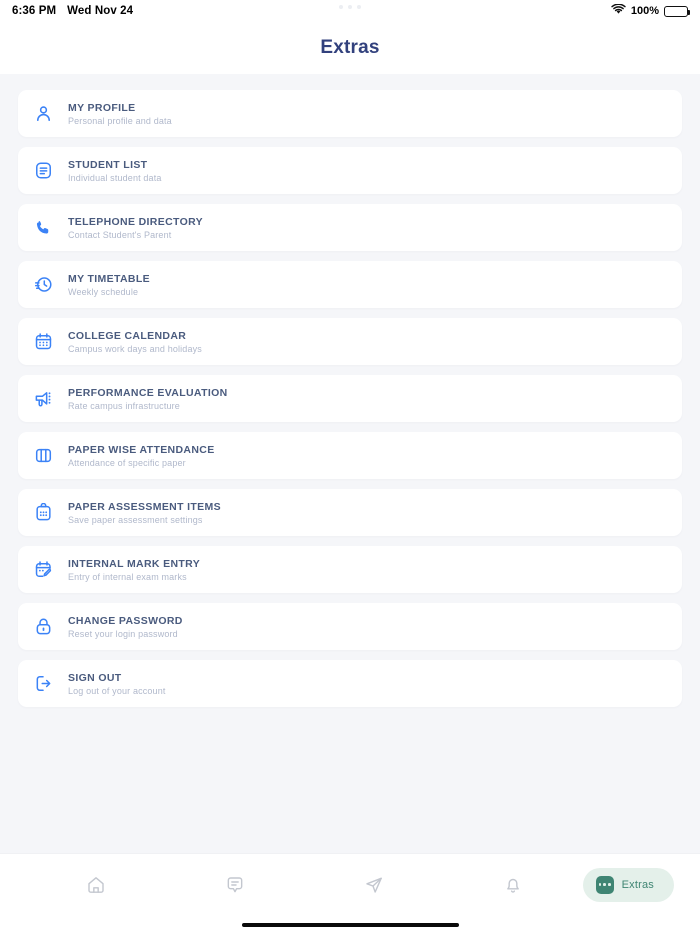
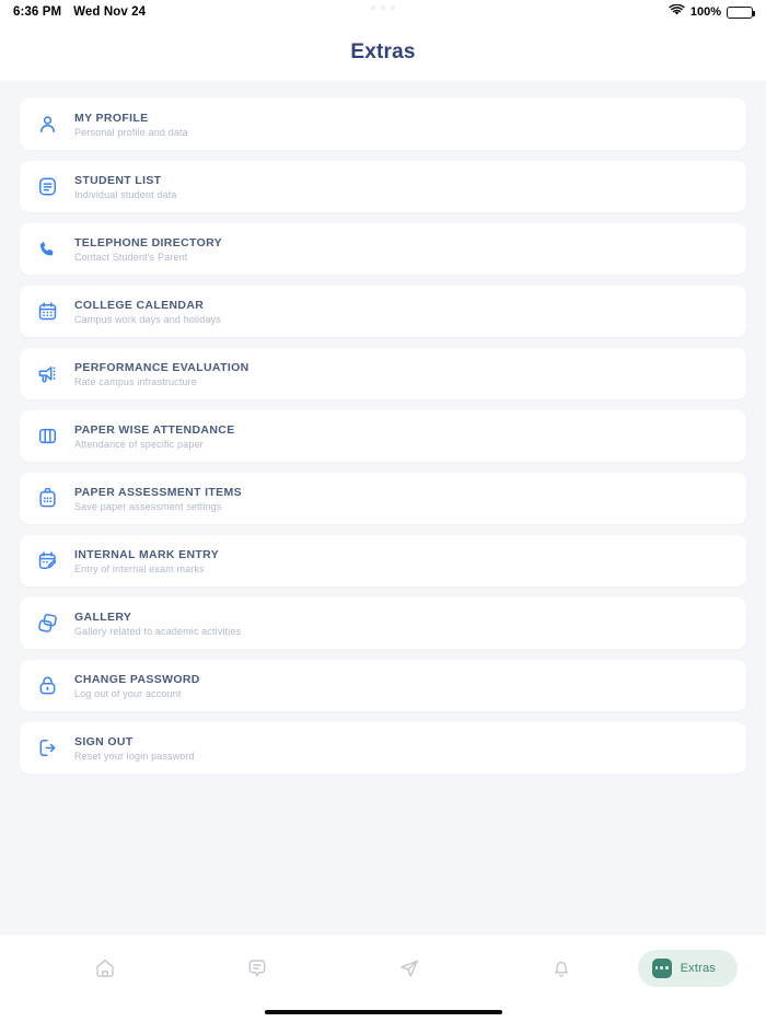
  6:36 PM
  Wed Nov 24
  100%
  Extras
  MY PROFILE
  Personal profile and data
  STUDENT LIST
  Individual student data
  TELEPHONE DIRECTORY
  Contact Student's Parent
- MY TIMETABLE
- Weekly schedule
  COLLEGE CALENDAR
  Campus work days and holidays
  PERFORMANCE EVALUATION
  Rate campus infrastructure
  PAPER WISE ATTENDANCE
  Attendance of specific paper
  PAPER ASSESSMENT ITEMS
  Save paper assessment settings
  INTERNAL MARK ENTRY
  Entry of internal exam marks
+ GALLERY
+ Gallery related to academic activities
  CHANGE PASSWORD
- Reset your login password
+ Log out of your account
  SIGN OUT
- Log out of your account
+ Reset your login password
  Extras
